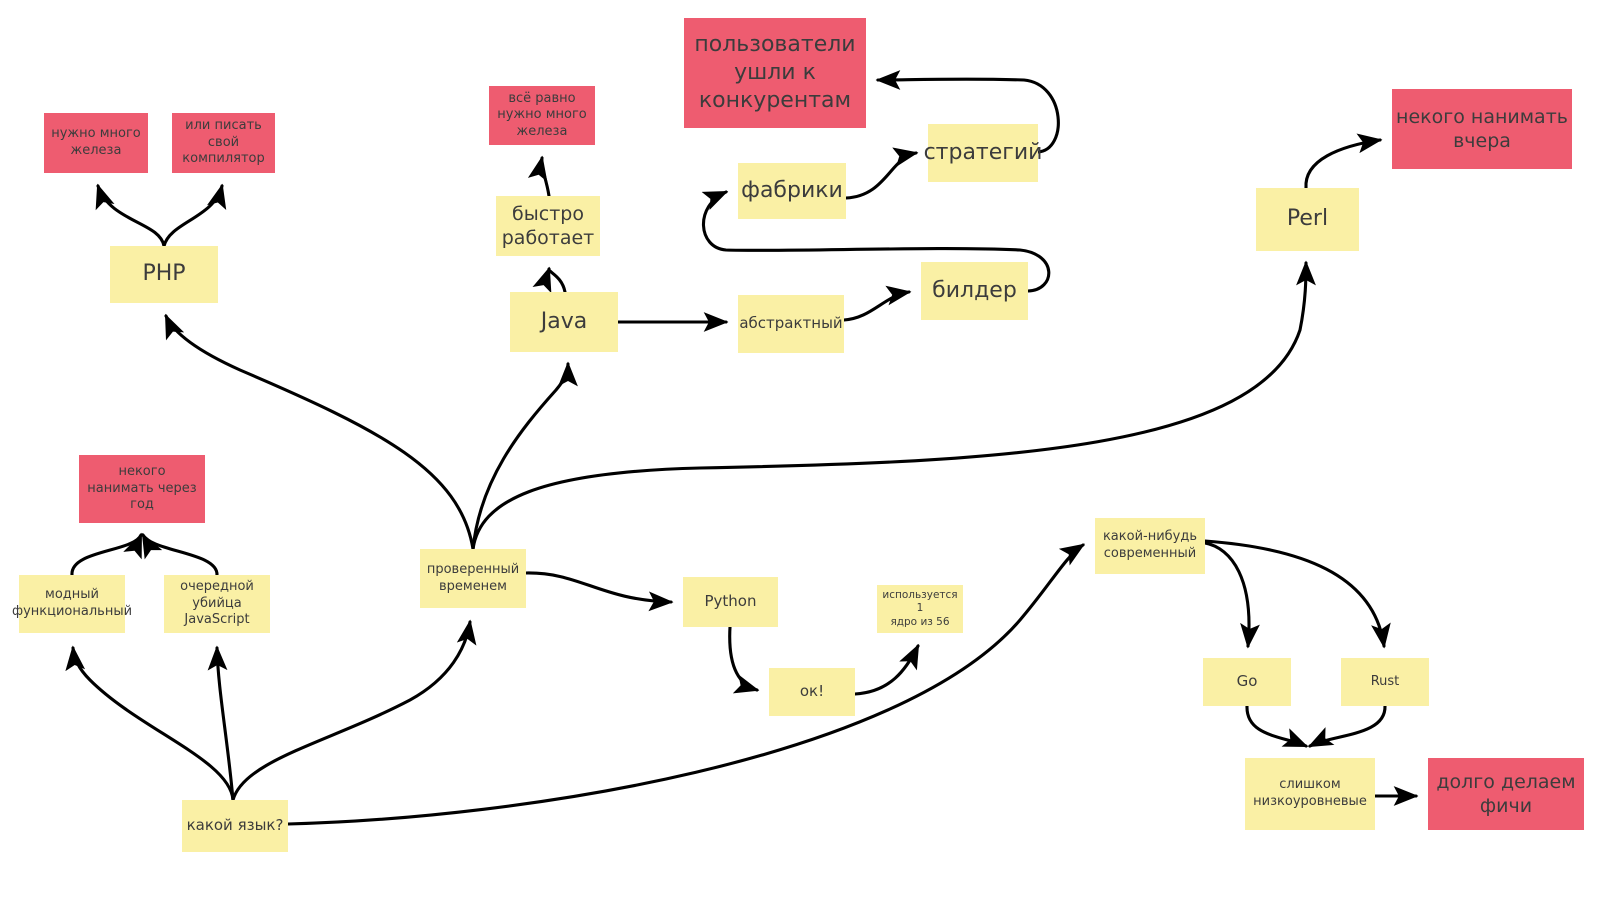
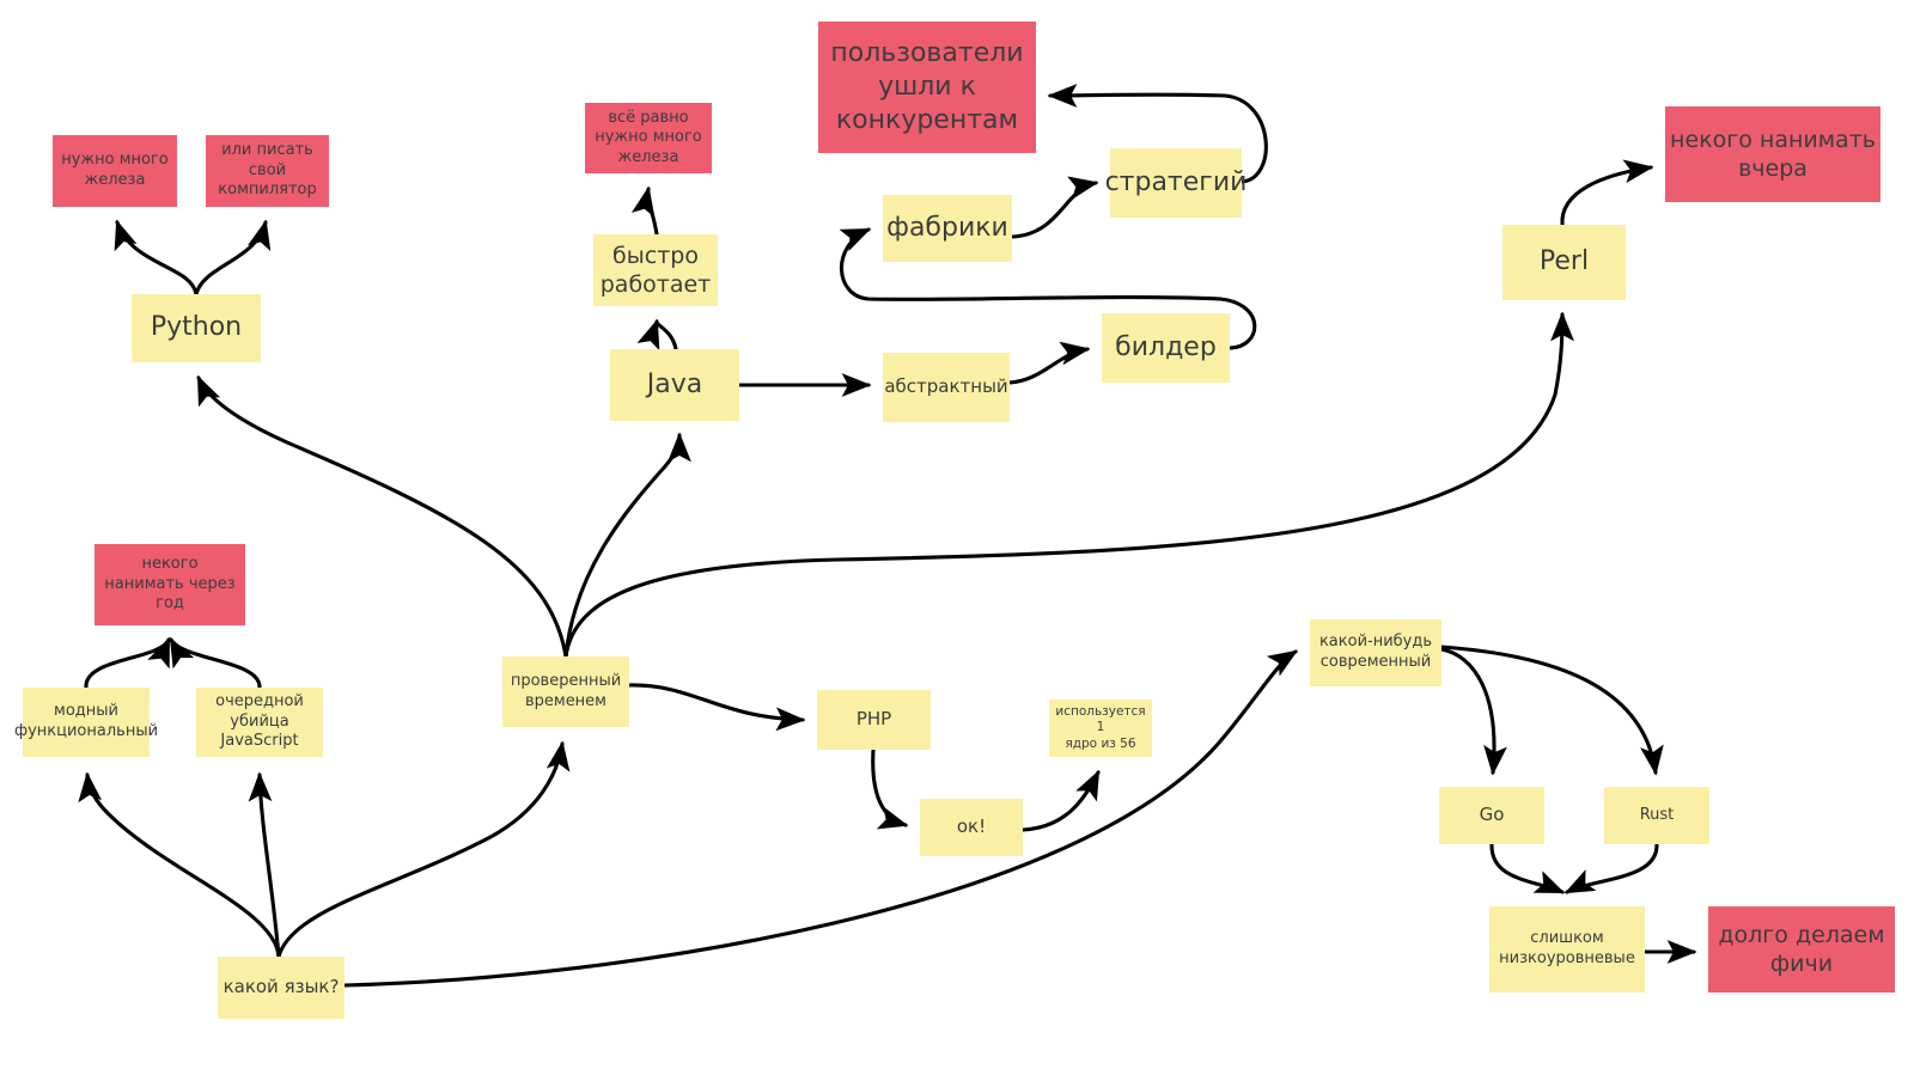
  нужно много
  железа
  или писать свой
  компилятор
- PHP
+ Python
  всё равно
  нужно много
  железа
  быстро
  работает
  Java
  пользователи
  ушли к
  конкурентам
  фабрики
  стратегий
  абстрактный
  билдер
  Perl
  некого нанимать
  вчера
  некого
  нанимать через
  год
  модный
  функциональный
  очередной
  убийца JavaScript
  проверенный
  временем
- Python
+ PHP
  используется 1
  ядро из 56
  ок!
  какой язык?
  какой-нибудь
  современный
  Go
  Rust
  слишком
  низкоуровневые
  долго делаем
  фичи
